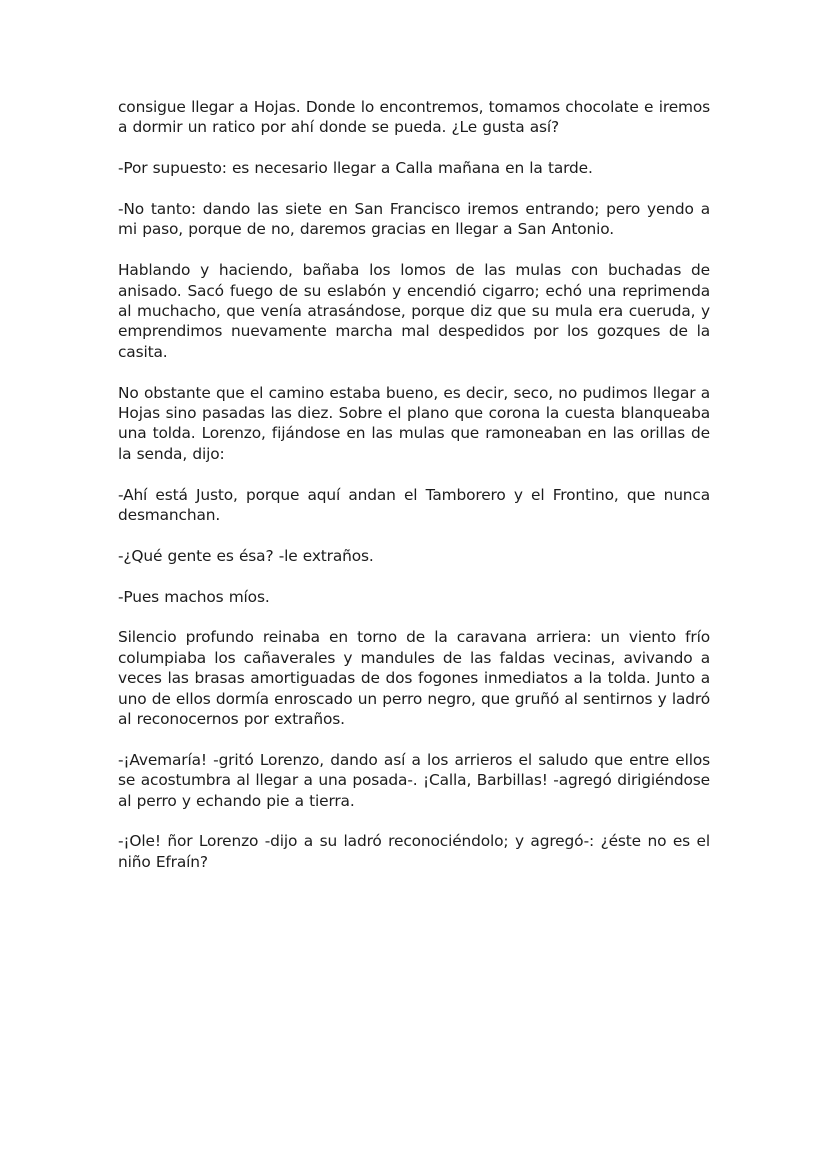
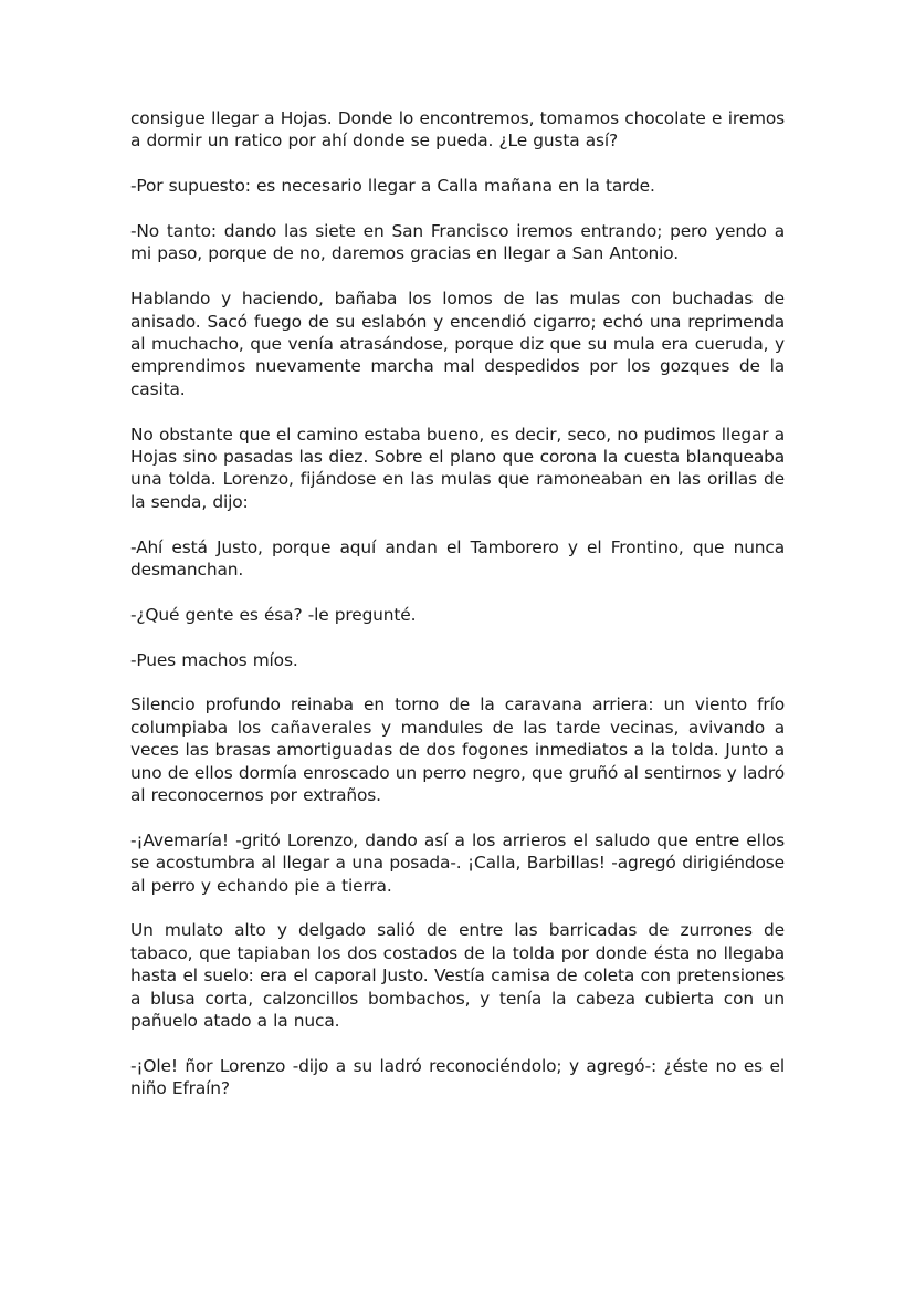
  consigue llegar a Hojas. Donde lo encontremos, tomamos chocolate e iremos a dormir un ratico por ahí donde se pueda. ¿Le gusta así?
  -Por supuesto: es necesario llegar a Calla mañana en la tarde.
  -No tanto: dando las siete en San Francisco iremos entrando; pero yendo a mi paso, porque de no, daremos gracias en llegar a San Antonio.
  Hablando y haciendo, bañaba los lomos de las mulas con buchadas de anisado. Sacó fuego de su eslabón y encendió cigarro; echó una reprimenda al muchacho, que venía atrasándose, porque diz que su mula era cueruda, y emprendimos nuevamente marcha mal despedidos por los gozques de la casita.
  No obstante que el camino estaba bueno, es decir, seco, no pudimos llegar a Hojas sino pasadas las diez. Sobre el plano que corona la cuesta blanqueaba una tolda. Lorenzo, fijándose en las mulas que ramoneaban en las orillas de la senda, dijo:
  -Ahí está Justo, porque aquí andan el Tamborero y el Frontino, que nunca desmanchan.
- -¿Qué gente es ésa? -le extraños.
+ -¿Qué gente es ésa? -le pregunté.
  -Pues machos míos.
- Silencio profundo reinaba en torno de la caravana arriera: un viento frío columpiaba los cañaverales y mandules de las faldas vecinas, avivando a veces las brasas amortiguadas de dos fogones inmediatos a la tolda. Junto a uno de ellos dormía enroscado un perro negro, que gruñó al sentirnos y ladró al reconocernos por extraños.
+ Silencio profundo reinaba en torno de la caravana arriera: un viento frío columpiaba los cañaverales y mandules de las tarde vecinas, avivando a veces las brasas amortiguadas de dos fogones inmediatos a la tolda. Junto a uno de ellos dormía enroscado un perro negro, que gruñó al sentirnos y ladró al reconocernos por extraños.
  -¡Avemaría! -gritó Lorenzo, dando así a los arrieros el saludo que entre ellos se acostumbra al llegar a una posada-. ¡Calla, Barbillas! -agregó dirigiéndose al perro y echando pie a tierra.
+ Un mulato alto y delgado salió de entre las barricadas de zurrones de tabaco, que tapiaban los dos costados de la tolda por donde ésta no llegaba hasta el suelo: era el caporal Justo. Vestía camisa de coleta con pretensiones a blusa corta, calzoncillos bombachos, y tenía la cabeza cubierta con un pañuelo atado a la nuca.
  -¡Ole! ñor Lorenzo -dijo a su ladró reconociéndolo; y agregó-: ¿éste no es el niño Efraín?
